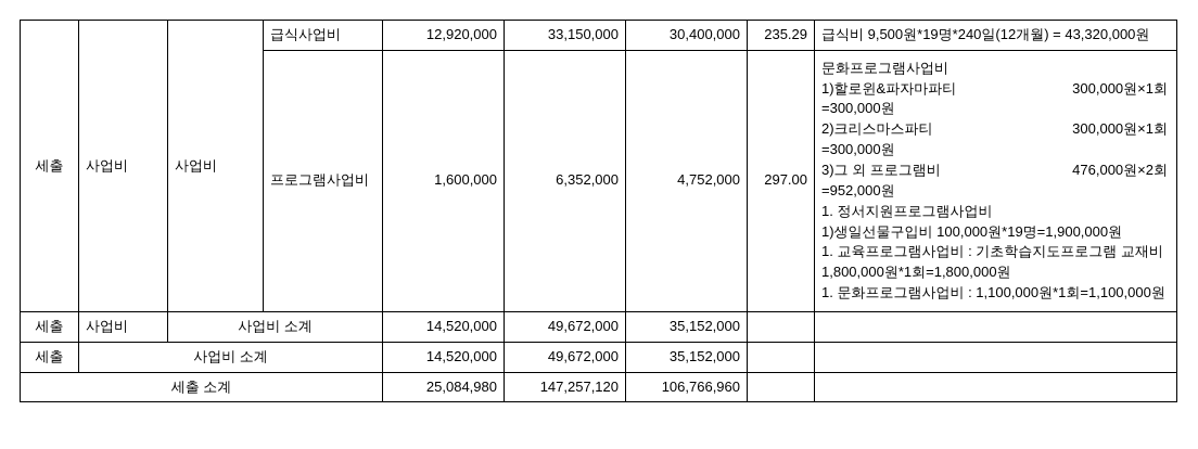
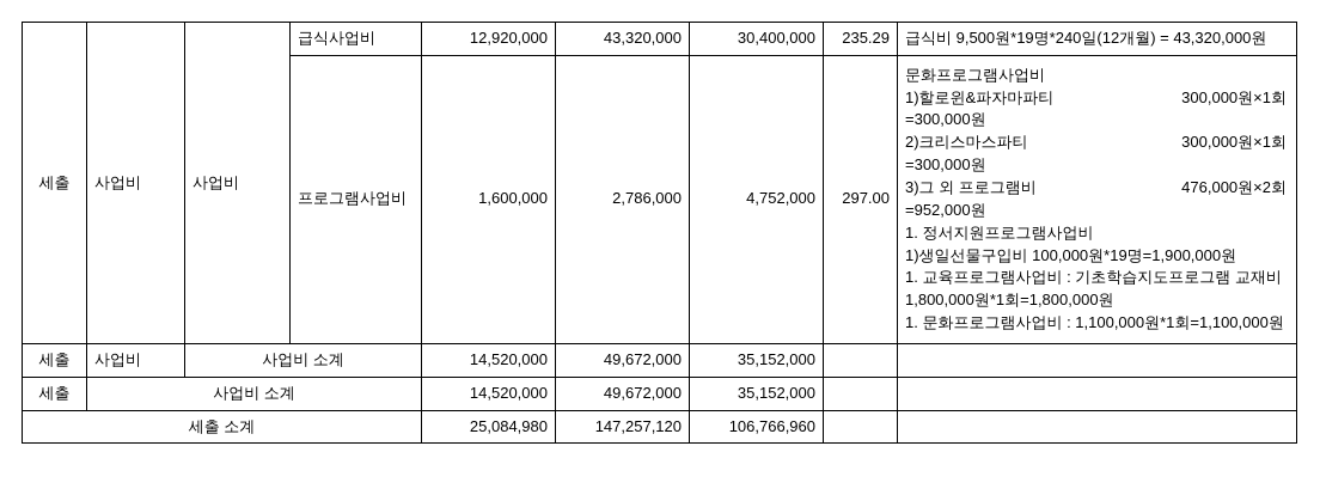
- 세출	사업비	사업비	급식사업비	12,920,000	33,150,000	30,400,000	235.29	급식비 9,500원*19명*240일(12개월) = 43,320,000원
+ 세출	사업비	사업비	급식사업비	12,920,000	43,320,000	30,400,000	235.29	급식비 9,500원*19명*240일(12개월) = 43,320,000원
- 프로그램사업비	1,600,000	6,352,000	4,752,000	297.00	문화프로그램사업비 1)할로윈&파자마파티 300,000원×1회 =300,000원 2)크리스마스파티 300,000원×1회 =300,000원 3)그 외 프로그램비 476,000원×2회 =952,000원 1. 정서지원프로그램사업비 1)생일선물구입비 100,000원*19명=1,900,000원 1. 교육프로그램사업비 : 기초학습지도프로그램 교재비 1,800,000원*1회=1,800,000원 1. 문화프로그램사업비 : 1,100,000원*1회=1,100,000원
+ 프로그램사업비	1,600,000	2,786,000	4,752,000	297.00	문화프로그램사업비 1)할로윈&파자마파티 300,000원×1회 =300,000원 2)크리스마스파티 300,000원×1회 =300,000원 3)그 외 프로그램비 476,000원×2회 =952,000원 1. 정서지원프로그램사업비 1)생일선물구입비 100,000원*19명=1,900,000원 1. 교육프로그램사업비 : 기초학습지도프로그램 교재비 1,800,000원*1회=1,800,000원 1. 문화프로그램사업비 : 1,100,000원*1회=1,100,000원
  세출	사업비	사업비 소계	14,520,000	49,672,000	35,152,000
  세출	사업비 소계	14,520,000	49,672,000	35,152,000
  세출 소계	25,084,980	147,257,120	106,766,960
